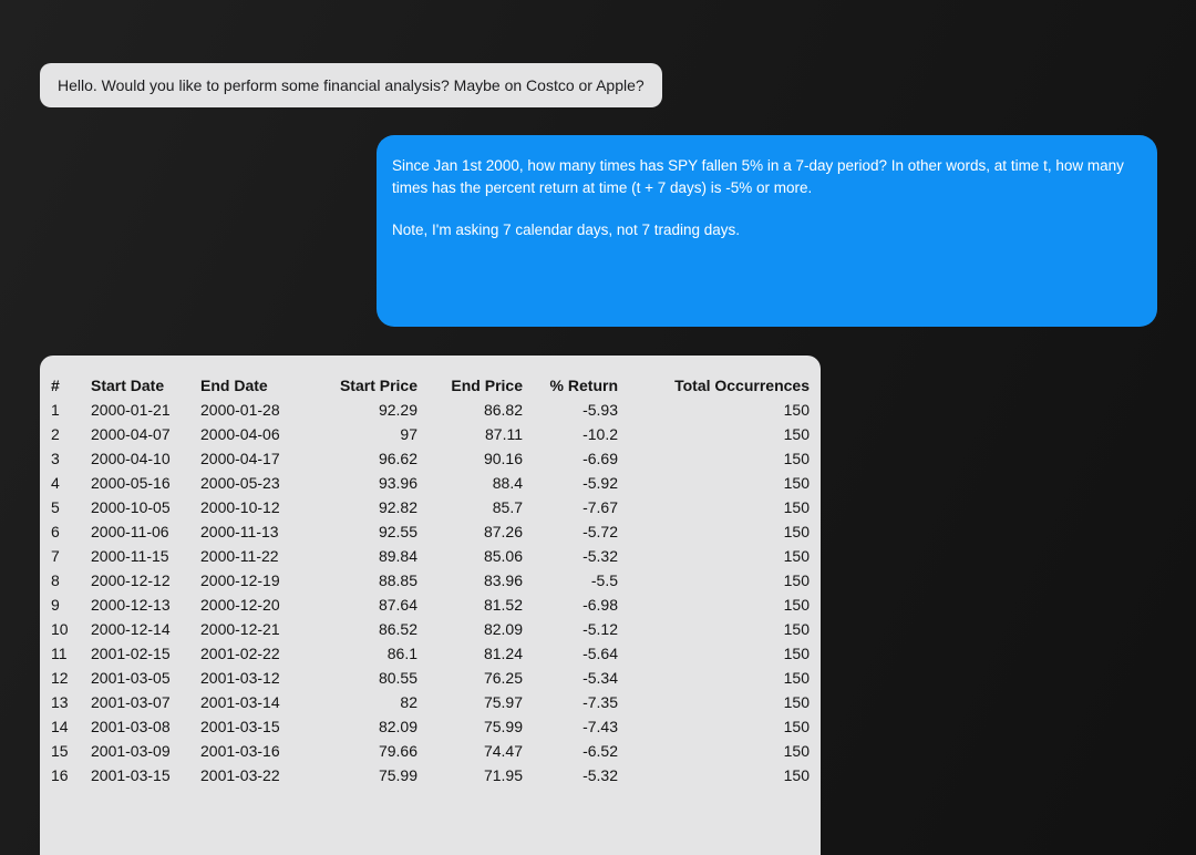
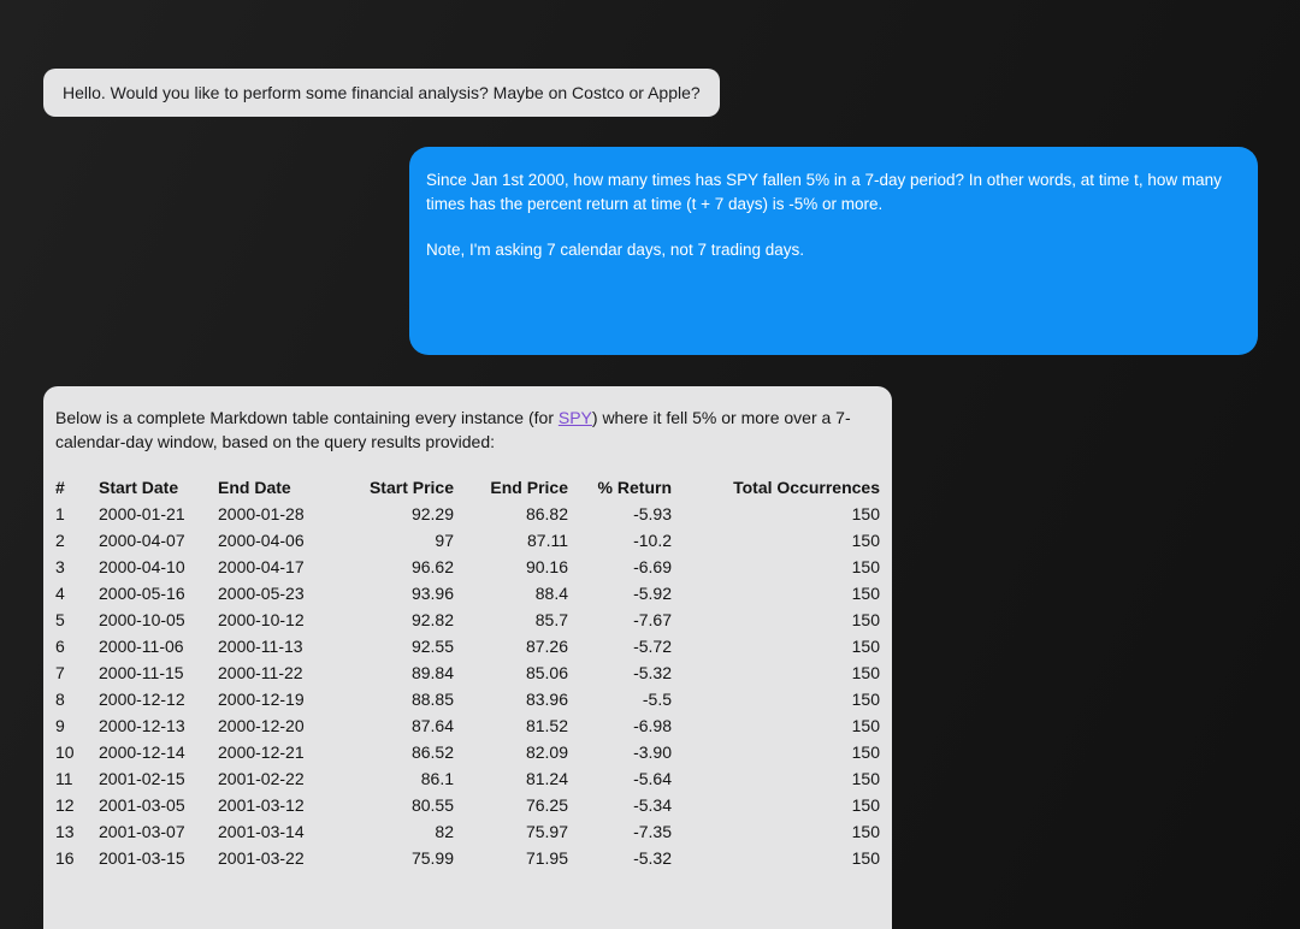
  Hello. Would you like to perform some financial analysis? Maybe on Costco or Apple?
  Since Jan 1st 2000, how many times has SPY fallen 5% in a 7-day period? In other words, at time t, how many times has the percent return at time (t + 7 days) is -5% or more.
  Note, I'm asking 7 calendar days, not 7 trading days.
+ Below is a complete Markdown table containing every instance (for SPY) where it fell 5% or more over a 7-calendar-day window, based on the query results provided:
  #	Start Date	End Date	Start Price	End Price	% Return	Total Occurrences
  1	2000-01-21	2000-01-28	92.29	86.82	-5.93	150
  2	2000-04-07	2000-04-06	97	87.11	-10.2	150
  3	2000-04-10	2000-04-17	96.62	90.16	-6.69	150
  4	2000-05-16	2000-05-23	93.96	88.4	-5.92	150
  5	2000-10-05	2000-10-12	92.82	85.7	-7.67	150
  6	2000-11-06	2000-11-13	92.55	87.26	-5.72	150
  7	2000-11-15	2000-11-22	89.84	85.06	-5.32	150
  8	2000-12-12	2000-12-19	88.85	83.96	-5.5	150
  9	2000-12-13	2000-12-20	87.64	81.52	-6.98	150
- 10	2000-12-14	2000-12-21	86.52	82.09	-5.12	150
+ 10	2000-12-14	2000-12-21	86.52	82.09	-3.90	150
  11	2001-02-15	2001-02-22	86.1	81.24	-5.64	150
  12	2001-03-05	2001-03-12	80.55	76.25	-5.34	150
  13	2001-03-07	2001-03-14	82	75.97	-7.35	150
- 14	2001-03-08	2001-03-15	82.09	75.99	-7.43	150
- 15	2001-03-09	2001-03-16	79.66	74.47	-6.52	150
  16	2001-03-15	2001-03-22	75.99	71.95	-5.32	150
